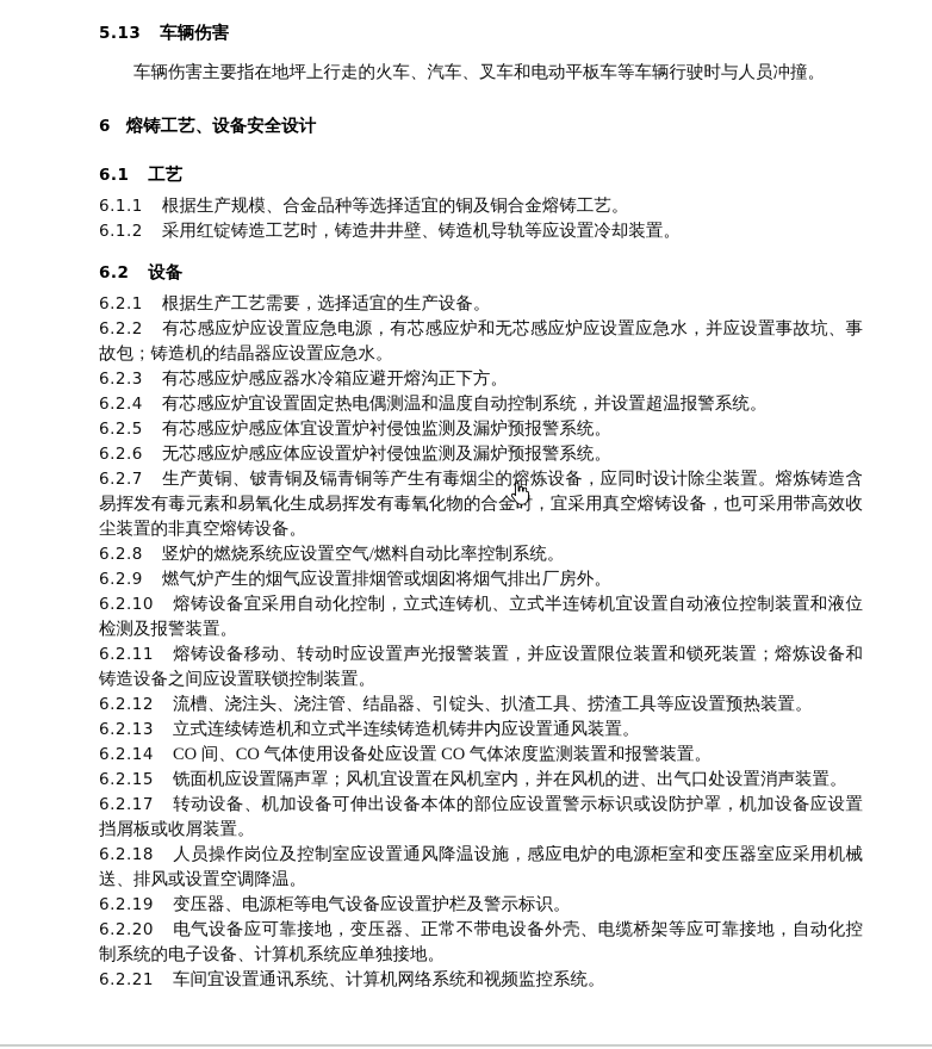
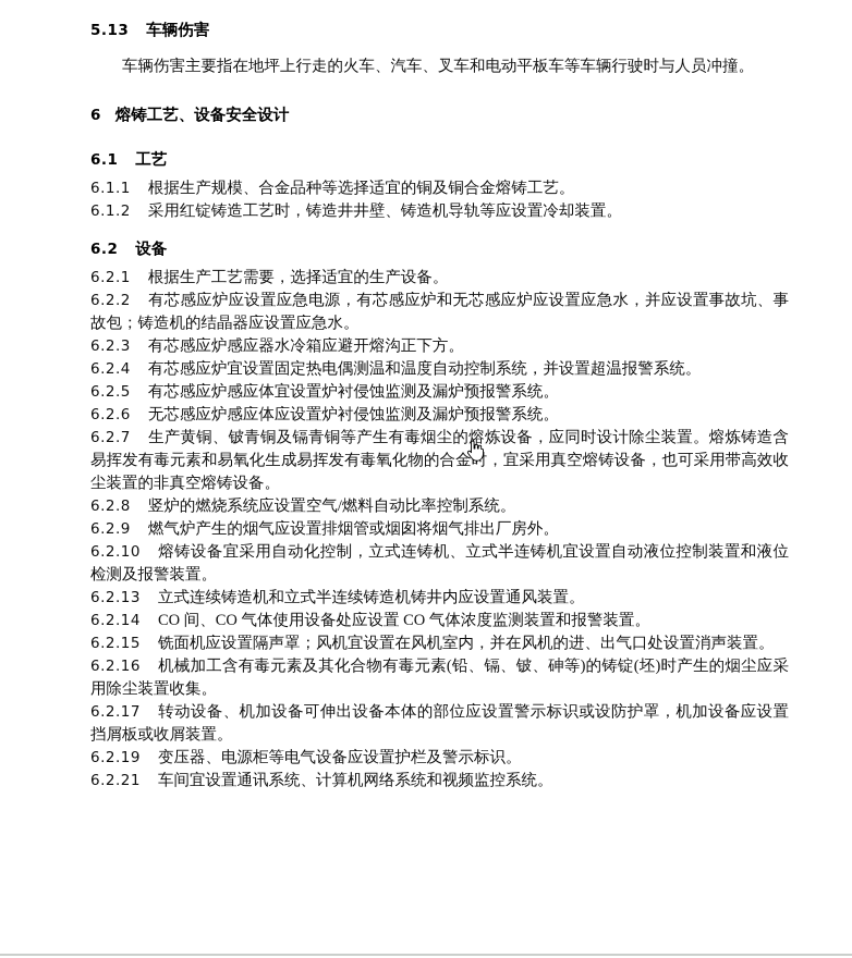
  5.13 车辆伤害
  车辆伤害主要指在地坪上行走的火车、汽车、叉车和电动平板车等车辆行驶时与人员冲撞。
  6 熔铸工艺、设备安全设计
  6.1 工艺
  6.1.1 根据生产规模、合金品种等选择适宜的铜及铜合金熔铸工艺。
  6.1.2 采用红锭铸造工艺时，铸造井井壁、铸造机导轨等应设置冷却装置。
  6.2 设备
  6.2.1 根据生产工艺需要，选择适宜的生产设备。
  6.2.2 有芯感应炉应设置应急电源，有芯感应炉和无芯感应炉应设置应急水，并应设置事故坑、事故包；铸造机的结晶器应设置应急水。
  6.2.3 有芯感应炉感应器水冷箱应避开熔沟正下方。
  6.2.4 有芯感应炉宜设置固定热电偶测温和温度自动控制系统，并设置超温报警系统。
  6.2.5 有芯感应炉感应体宜设置炉衬侵蚀监测及漏炉预报警系统。
  6.2.6 无芯感应炉感应体应设置炉衬侵蚀监测及漏炉预报警系统。
  6.2.7 生产黄铜、铍青铜及镉青铜等产生有毒烟尘的熔炼设备，应同时设计除尘装置。熔炼铸造含易挥发有毒元素和易氧化生成易挥发有毒氧化物的合金，宜采用真空熔铸设备，也可采用带高效收尘装置的非真空熔铸设备。
  6.2.8 竖炉的燃烧系统应设置空气/燃料自动比率控制系统。
  6.2.9 燃气炉产生的烟气应设置排烟管或烟囱将烟气排出厂房外。
  6.2.10 熔铸设备宜采用自动化控制，立式连铸机、立式半连铸机宜设置自动液位控制装置和液位检测及报警装置。
- 6.2.11 熔铸设备移动、转动时应设置声光报警装置，并应设置限位装置和锁死装置；熔炼设备和铸造设备之间应设置联锁控制装置。
- 6.2.12 流槽、浇注头、浇注管、结晶器、引锭头、扒渣工具、捞渣工具等应设置预热装置。
  6.2.13 立式连续铸造机和立式半连续铸造机铸井内应设置通风装置。
  6.2.14 CO 间、CO 气体使用设备处应设置 CO 气体浓度监测装置和报警装置。
  6.2.15 铣面机应设置隔声罩；风机宜设置在风机室内，并在风机的进、出气口处设置消声装置。
+ 6.2.16 机械加工含有毒元素及其化合物有毒元素(铅、镉、铍、砷等)的铸锭(坯)时产生的烟尘应采用除尘装置收集。
  6.2.17 转动设备、机加设备可伸出设备本体的部位应设置警示标识或设防护罩，机加设备应设置挡屑板或收屑装置。
- 6.2.18 人员操作岗位及控制室应设置通风降温设施，感应电炉的电源柜室和变压器室应采用机械送、排风或设置空调降温。
  6.2.19 变压器、电源柜等电气设备应设置护栏及警示标识。
- 6.2.20 电气设备应可靠接地，变压器、正常不带电设备外壳、电缆桥架等应可靠接地，自动化控制系统的电子设备、计算机系统应单独接地。
  6.2.21 车间宜设置通讯系统、计算机网络系统和视频监控系统。
